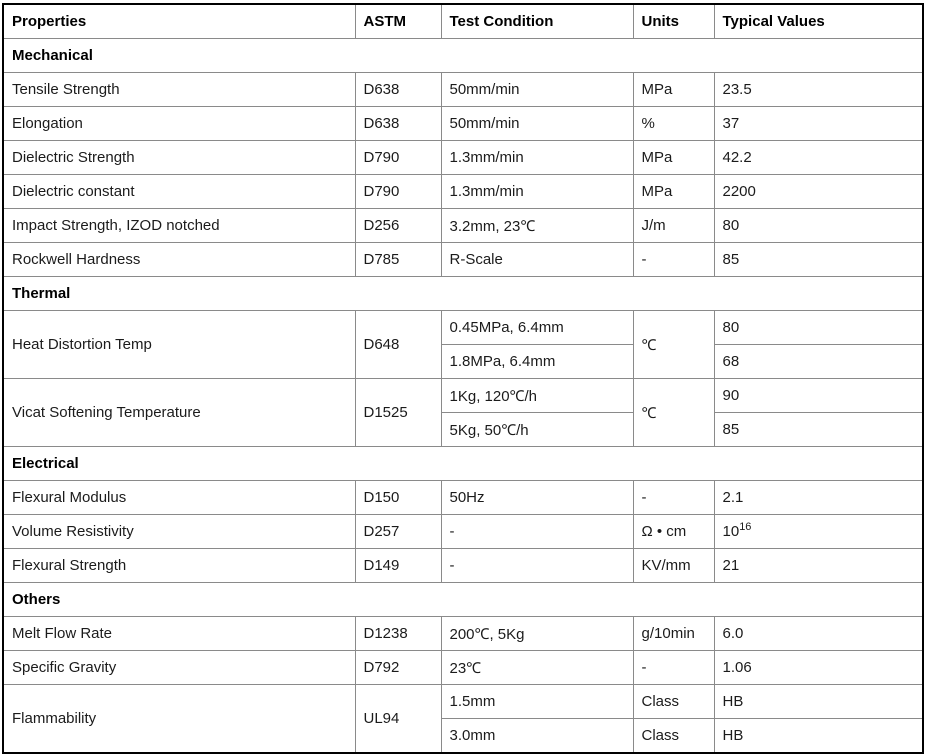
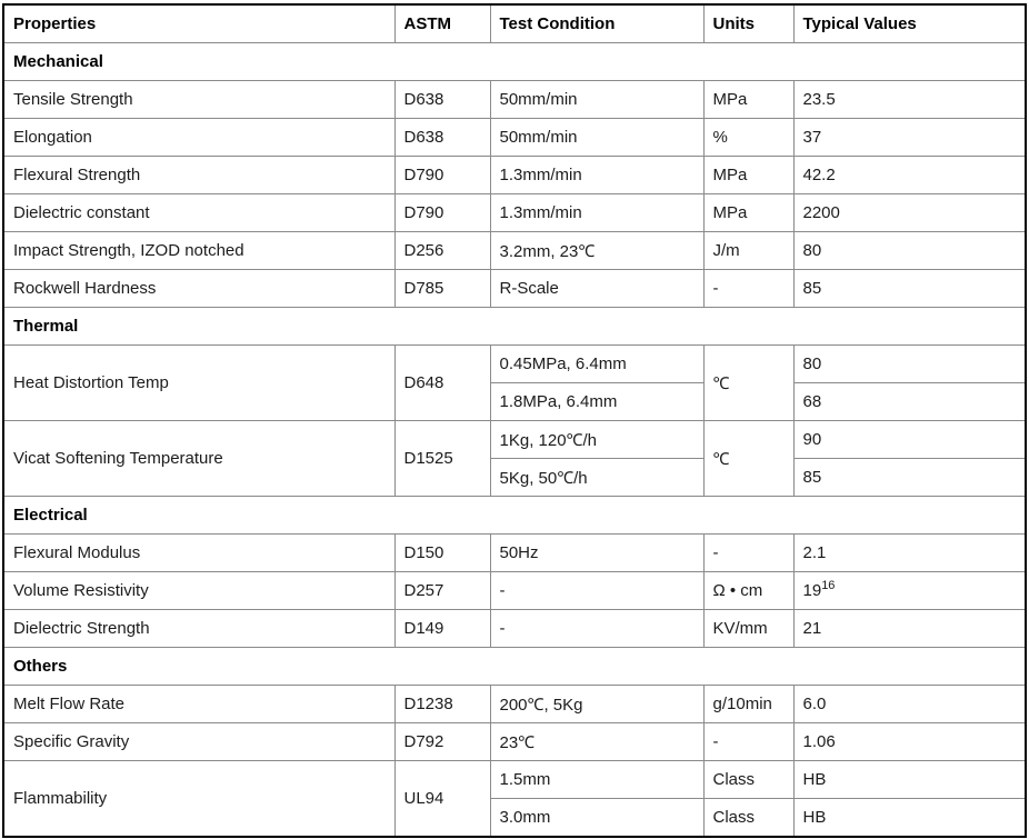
  Properties	ASTM	Test Condition	Units	Typical Values
  Mechanical
  Tensile Strength	D638	50mm/min	MPa	23.5
  Elongation	D638	50mm/min	%	37
- Dielectric Strength	D790	1.3mm/min	MPa	42.2
+ Flexural Strength	D790	1.3mm/min	MPa	42.2
  Dielectric constant	D790	1.3mm/min	MPa	2200
  Impact Strength, IZOD notched	D256	3.2mm, 23℃	J/m	80
  Rockwell Hardness	D785	R-Scale	-	85
  Thermal
  Heat Distortion Temp	D648	0.45MPa, 6.4mm	℃	80
  1.8MPa, 6.4mm	68
  Vicat Softening Temperature	D1525	1Kg, 120℃/h	℃	90
  5Kg, 50℃/h	85
  Electrical
  Flexural Modulus	D150	50Hz	-	2.1
- Volume Resistivity	D257	-	Ω • cm	1016
+ Volume Resistivity	D257	-	Ω • cm	1916
- Flexural Strength	D149	-	KV/mm	21
+ Dielectric Strength	D149	-	KV/mm	21
  Others
  Melt Flow Rate	D1238	200℃, 5Kg	g/10min	6.0
  Specific Gravity	D792	23℃	-	1.06
  Flammability	UL94	1.5mm	Class	HB
  3.0mm	Class	HB
